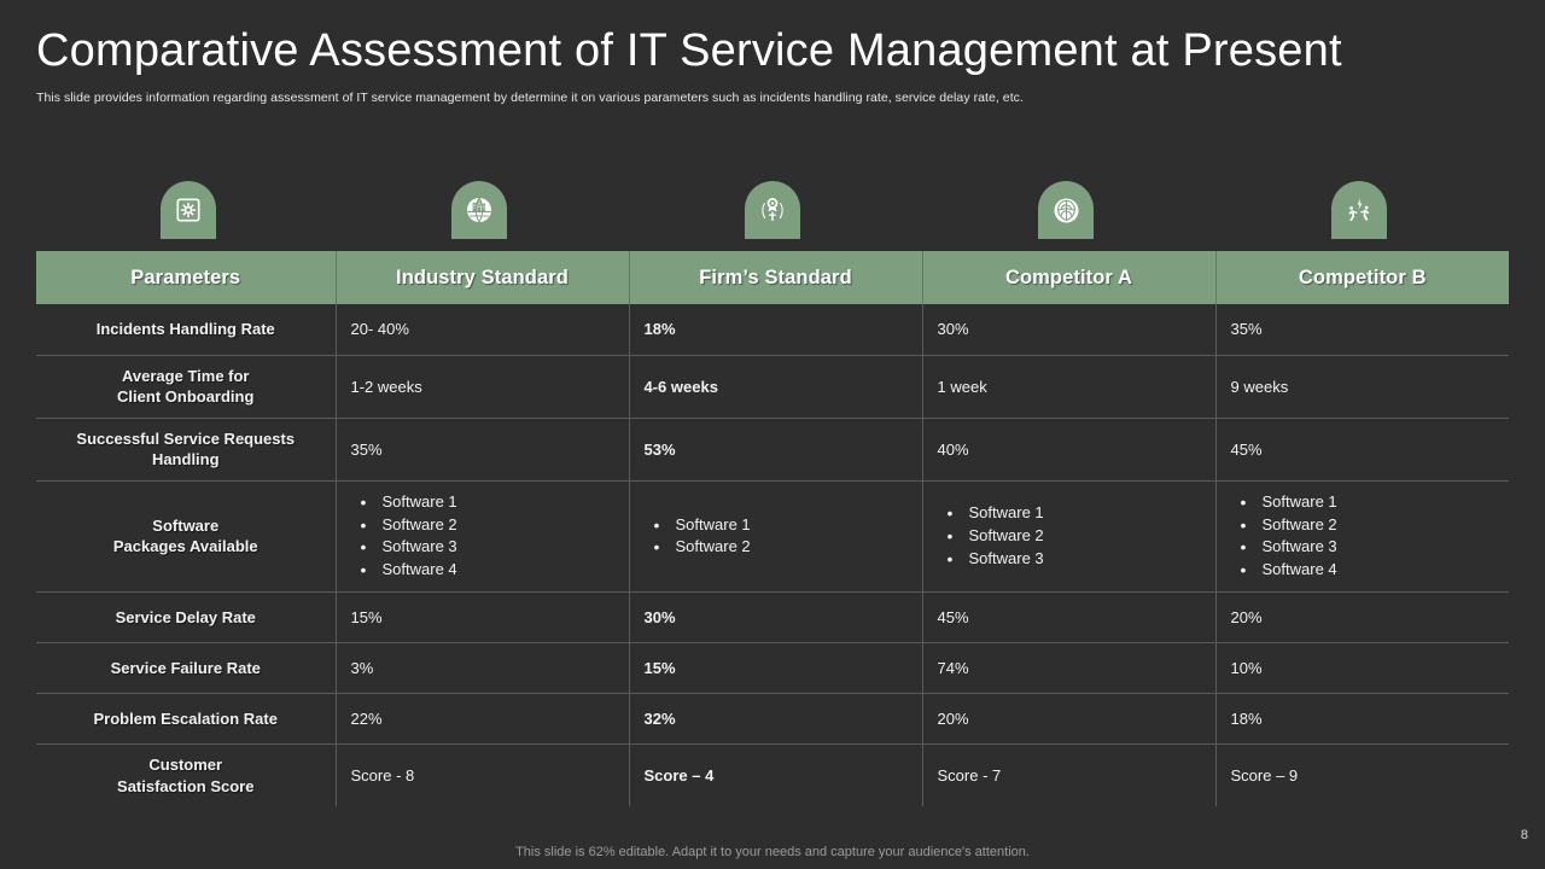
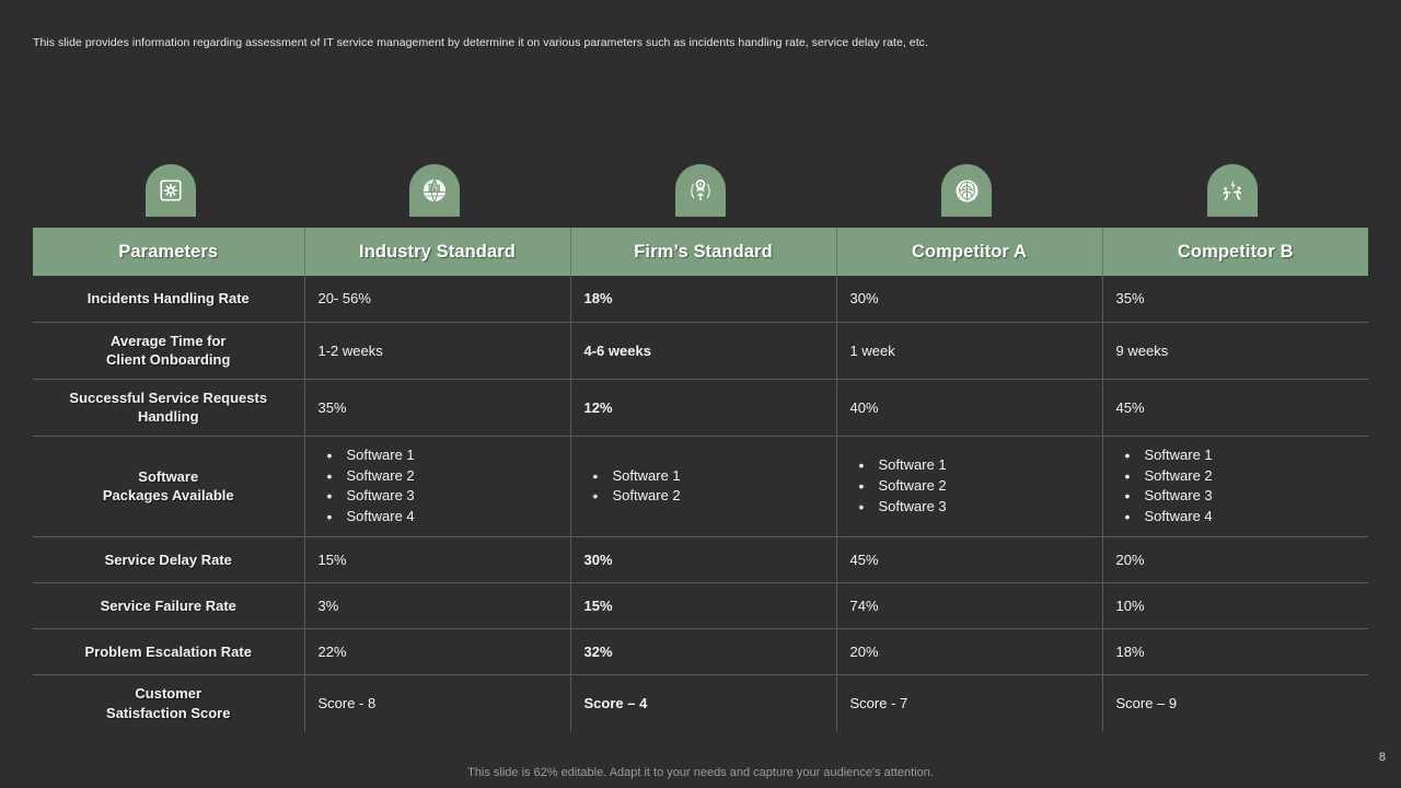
- Comparative Assessment of IT Service Management at Present
  This slide provides information regarding assessment of IT service management by determine it on various parameters such as incidents handling rate, service delay rate, etc.
  Parameters	Industry Standard	Firm’s Standard	Competitor A	Competitor B
- Incidents Handling Rate	20- 40%	18%	30%	35%
+ Incidents Handling Rate	20- 56%	18%	30%	35%
  Average Time forClient Onboarding	1-2 weeks	4-6 weeks	1 week	9 weeks
- Successful Service RequestsHandling	35%	53%	40%	45%
+ Successful Service RequestsHandling	35%	12%	40%	45%
  SoftwarePackages Available	Software 1Software 2Software 3Software 4	Software 1Software 2	Software 1Software 2Software 3	Software 1Software 2Software 3Software 4
  Service Delay Rate	15%	30%	45%	20%
  Service Failure Rate	3%	15%	74%	10%
  Problem Escalation Rate	22%	32%	20%	18%
  CustomerSatisfaction Score	Score - 8	Score – 4	Score - 7	Score – 9
  This slide is 62% editable. Adapt it to your needs and capture your audience's attention.
  8
